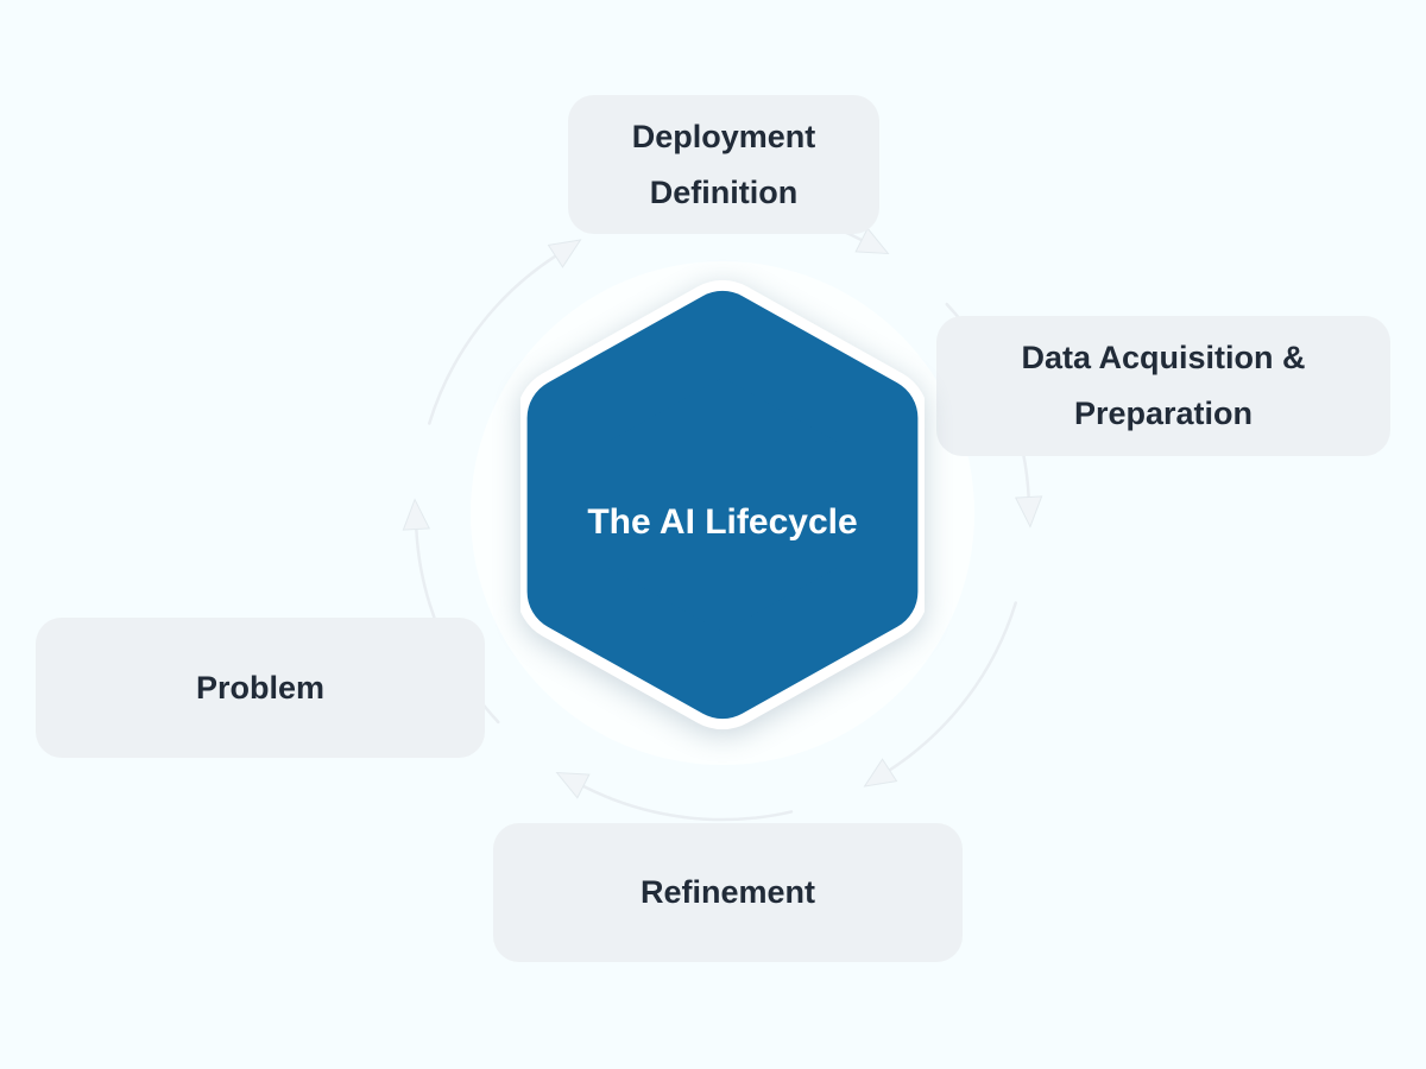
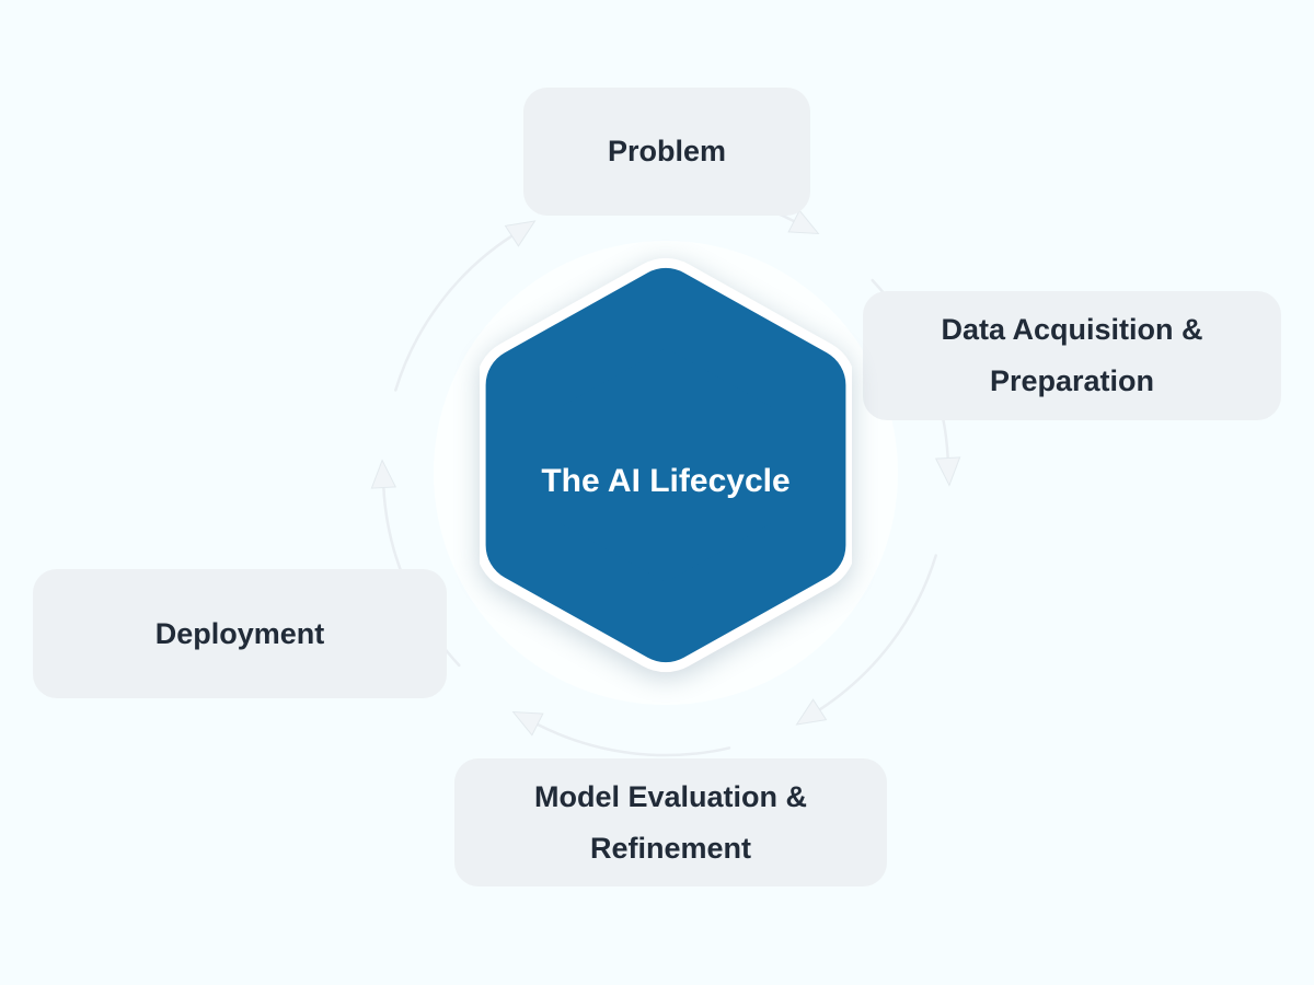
- Deployment
+ Problem
- Definition
  Data Acquisition &
  Preparation
+ Model Evaluation &
  Refinement
- Problem
+ Deployment
  The AI Lifecycle
